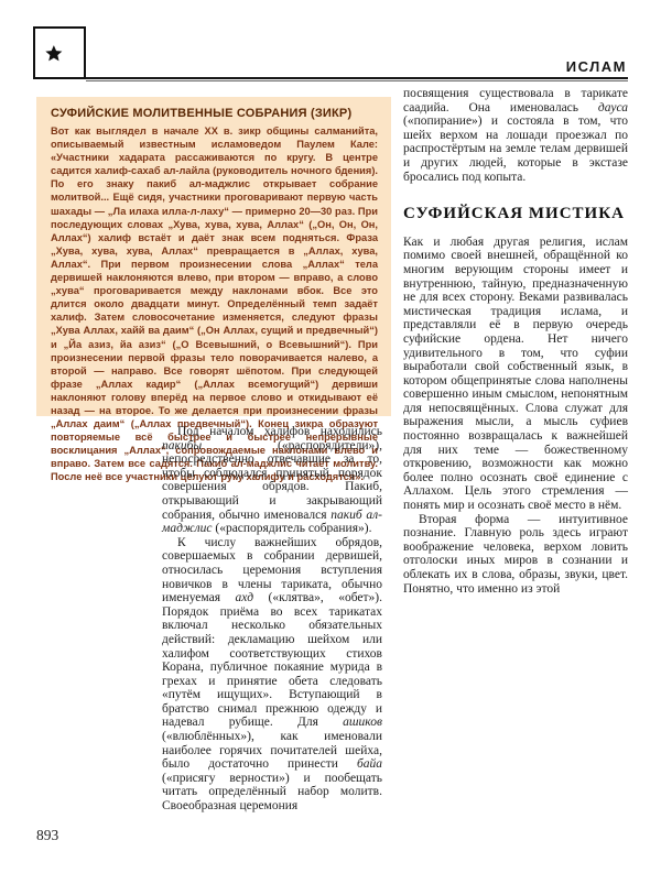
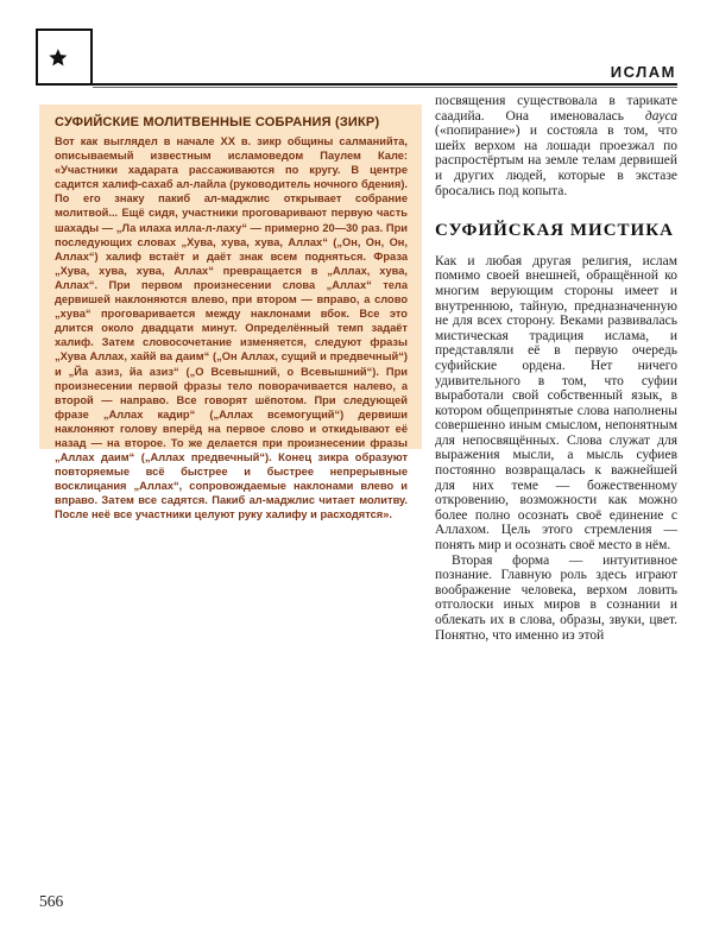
  ИСЛАМ
  СУФИЙСКИЕ МОЛИТВЕННЫЕ СОБРАНИЯ (ЗИКР)
  Вот как выглядел в начале XX в. зикр общины салманийта, описываемый известным исламоведом Паулем Кале: «Участники хадарата рассаживаются по кругу. В центре садится халиф-сахаб ал-лайла (руководитель ночного бдения). По его знаку пакиб ал-маджлис открывает собрание молитвой... Ещё сидя, участники проговаривают первую часть шахады — „Ла илаха илла-л-лаху“ — примерно 20—30 раз. При последующих словах „Хува, хува, хува, Аллах“ („Он, Он, Он, Аллах“) халиф встаёт и даёт знак всем подняться. Фраза „Хува, хува, хува, Аллах“ превращается в „Аллах, хува, Аллах“. При первом произнесении слова „Аллах“ тела дервишей наклоняются влево, при втором — вправо, а слово „хува“ проговаривается между наклонами вбок. Все это длится около двадцати минут. Определённый темп задаёт халиф. Затем словосочетание изменяется, следуют фразы „Хува Аллах, хайй ва даим“ („Он Аллах, сущий и предвечный“) и „Йа азиз, йа азиз“ („О Всевышний, о Всевышний“). При произнесении первой фразы тело поворачивается налево, а второй — направо. Все говорят шёпотом. При следующей фразе „Аллах кадир“ („Аллах всемогущий“) дервиши наклоняют голову вперёд на первое слово и откидывают её назад — на второе. То же делается при произнесении фразы „Аллах даим“ („Аллах предвечный“). Конец зикра образуют повторяемые всё быстрее и быстрее непрерывные восклицания „Аллах“, сопровождаемые наклонами влево и вправо. Затем все садятся. Пакиб ал-маджлис читает молитву. После неё все участники целуют руку халифу и расходятся».
- Под началом халифов находились пакибы («распорядители»), непосредственно отвечавшие за то, чтобы соблюдался принятый порядок совершения обрядов. Пакиб, открывающий и закрывающий собрания, обычно именовался пакиб ал-маджлис («распорядитель собрания»).
- К числу важнейших обрядов, совершаемых в собрании дервишей, относилась церемония вступления новичков в члены тариката, обычно именуемая ахд («клятва», «обет»). Порядок приёма во всех тарикатах включал несколько обязательных действий: декламацию шейхом или халифом соответствующих стихов Корана, публичное покаяние мурида в грехах и принятие обета следовать «путём ищущих». Вступающий в братство снимал прежнюю одежду и надевал рубище. Для ашиков («влюблённых»), как именовали наиболее горячих почитателей шейха, было достаточно принести байа («присягу верности») и пообещать читать определённый набор молитв. Своеобразная церемония
  посвящения существовала в тарикате саадийа. Она именовалась дауса («попирание») и состояла в том, что шейх верхом на лошади проезжал по распростёртым на земле телам дервишей и других людей, которые в экстазе бросались под копыта.
  СУФИЙСКАЯ МИСТИКА
  Как и любая другая религия, ислам помимо своей внешней, обращённой ко многим верующим стороны имеет и внутреннюю, тайную, предназначенную не для всех сторону. Веками развивалась мистическая традиция ислама, и представляли её в первую очередь суфийские ордена. Нет ничего удивительного в том, что суфии выработали свой собственный язык, в котором общепринятые слова наполнены совершенно иным смыслом, непонятным для непосвящённых. Слова служат для выражения мысли, а мысль суфиев постоянно возвращалась к важнейшей для них теме — божественному откровению, возможности как можно более полно осознать своё единение с Аллахом. Цель этого стремления — понять мир и осознать своё место в нём.
  Вторая форма — интуитивное познание. Главную роль здесь играют воображение человека, верхом ловить отголоски иных миров в сознании и облекать их в слова, образы, звуки, цвет. Понятно, что именно из этой
- 893
+ 566
